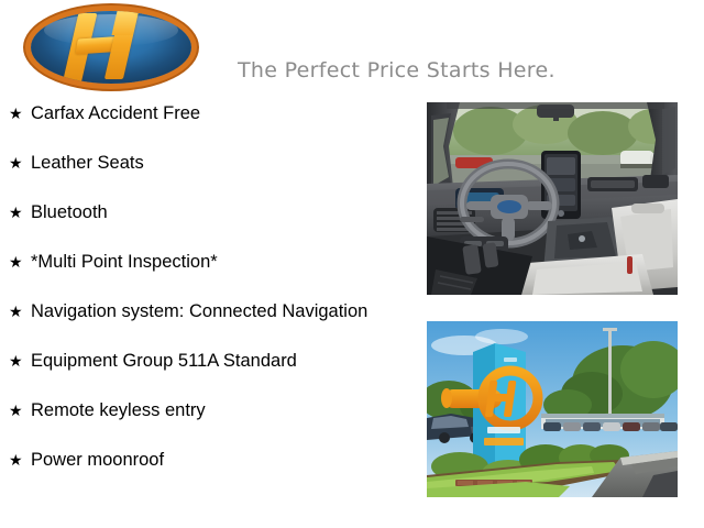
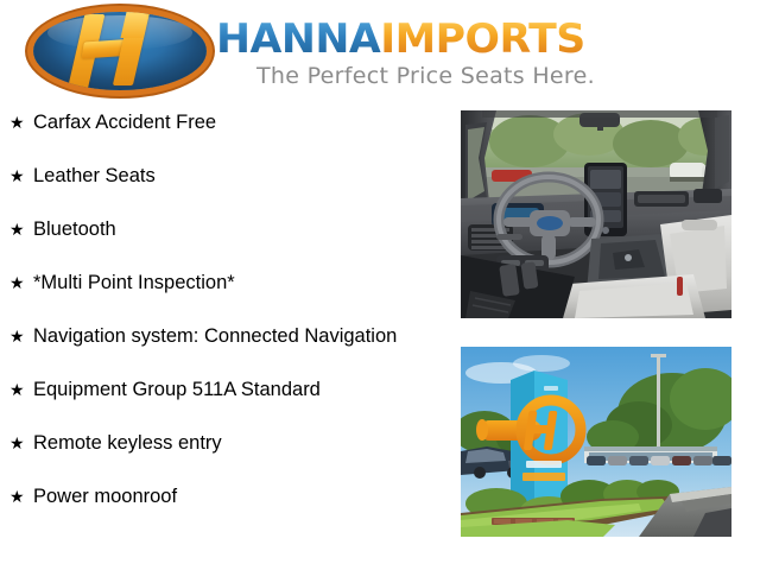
+ HANNAIMPORTS
- The Perfect Price Starts Here.
+ The Perfect Price Seats Here.
  ★
  Carfax Accident Free
  ★
  Leather Seats
  ★
  Bluetooth
  ★
  *Multi Point Inspection*
  ★
  Navigation system: Connected Navigation
  ★
  Equipment Group 511A Standard
  ★
  Remote keyless entry
  ★
  Power moonroof
